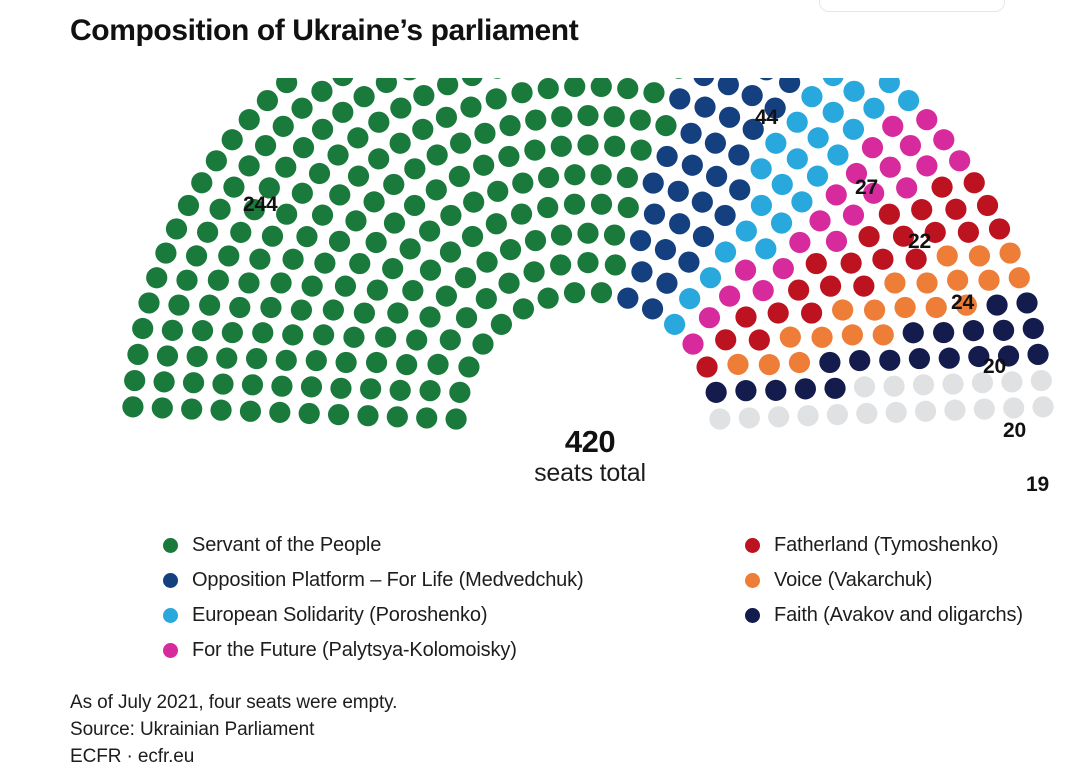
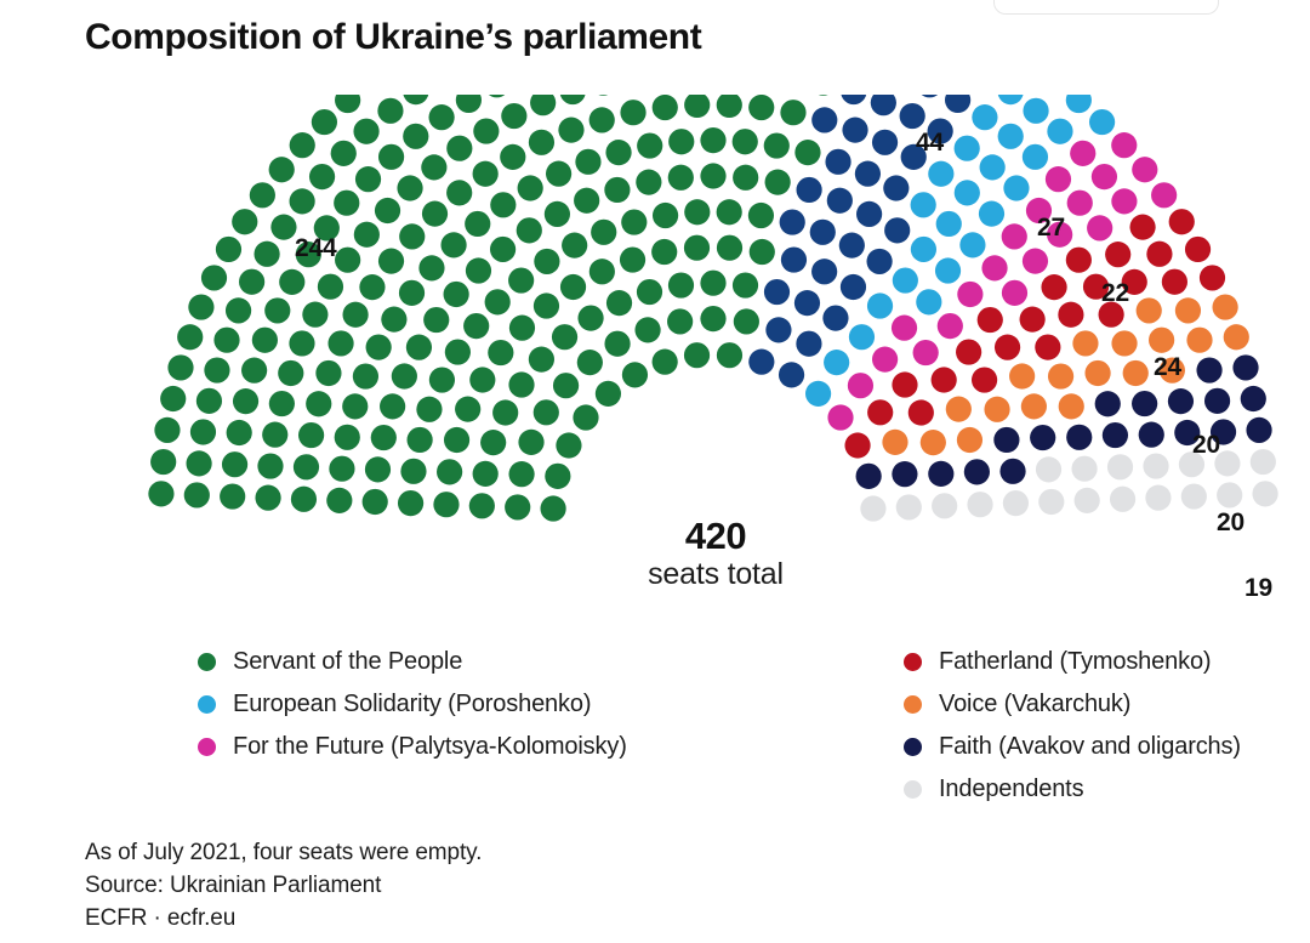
  Composition of Ukraine’s parliament
  420
  seats total
  244
  44
  27
  22
  24
  20
  20
  19
  Servant of the People
- Opposition Platform – For Life (Medvedchuk)
  European Solidarity (Poroshenko)
  For the Future (Palytsya-Kolomoisky)
  Fatherland (Tymoshenko)
  Voice (Vakarchuk)
  Faith (Avakov and oligarchs)
+ Independents
  As of July 2021, four seats were empty.
  Source: Ukrainian Parliament
  ECFR · ecfr.eu
